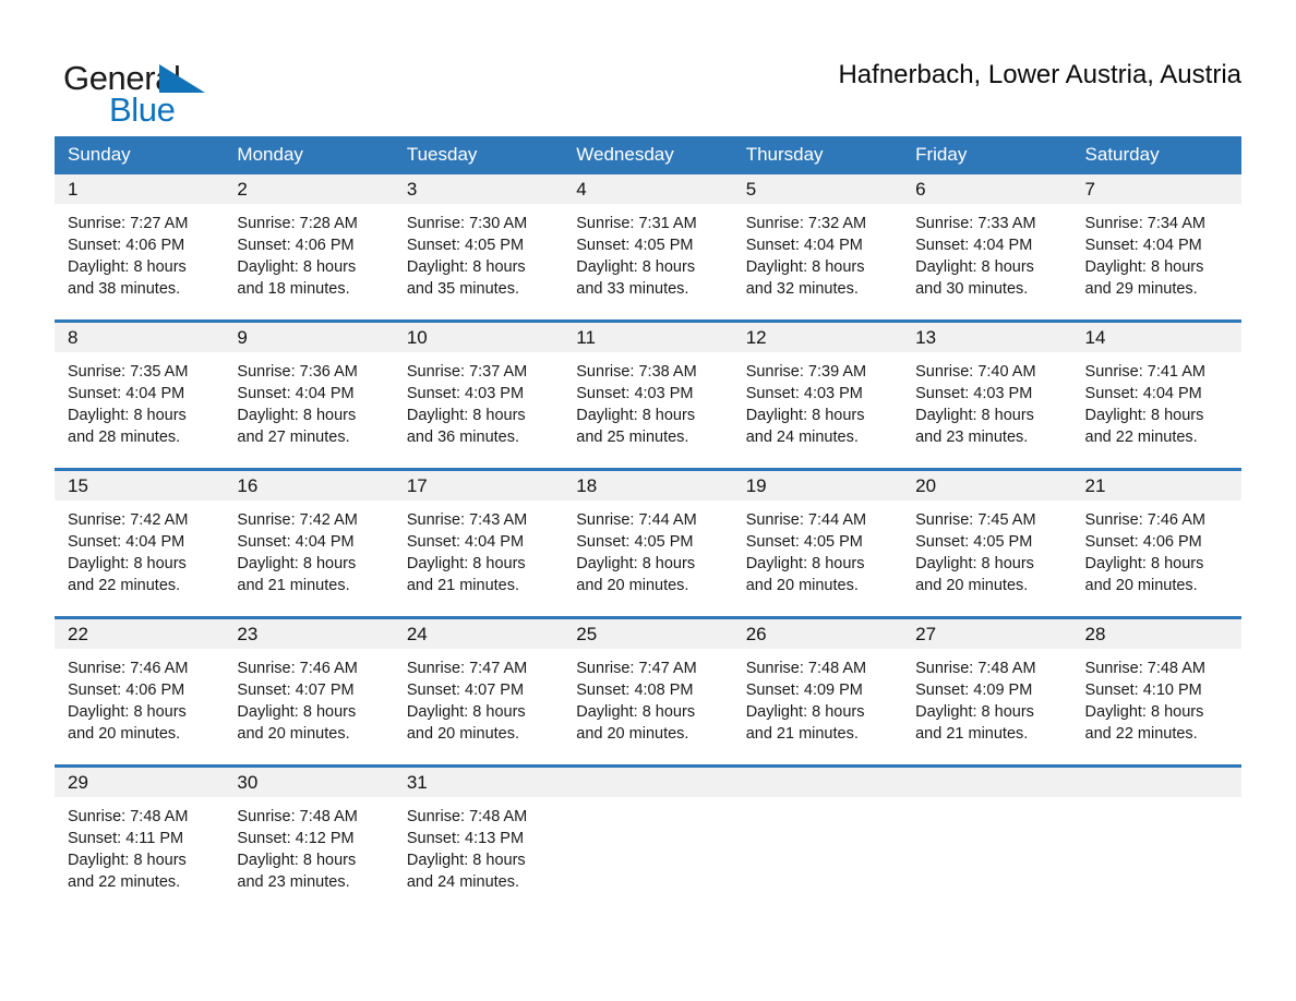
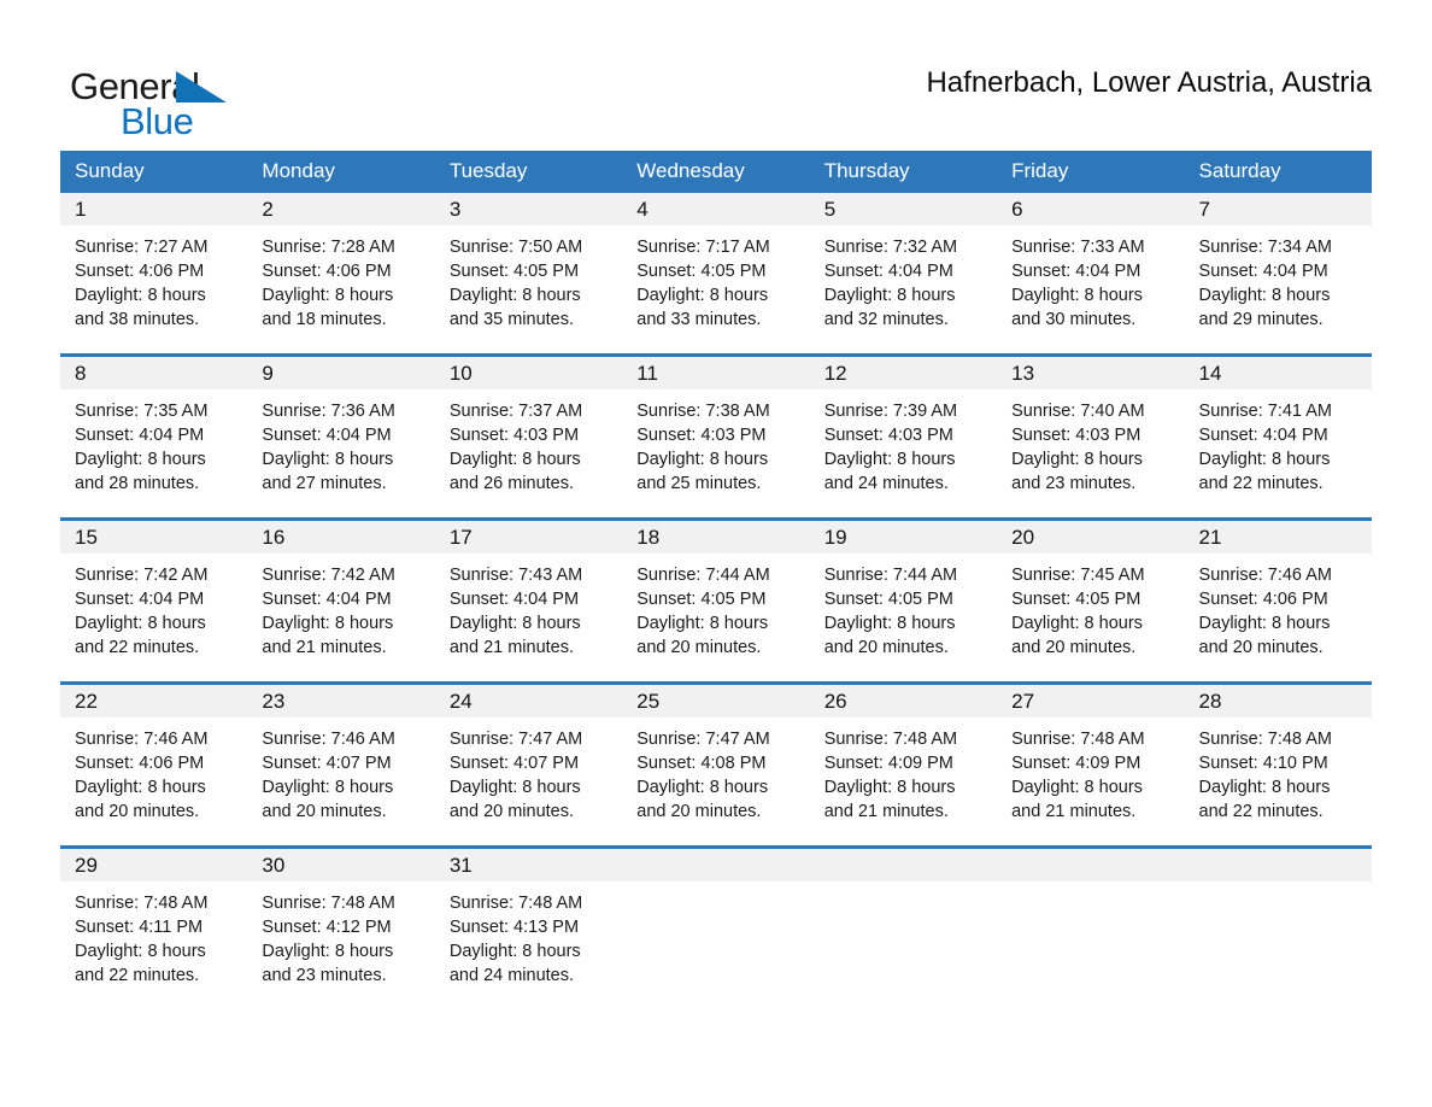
  General
  Blue
  Hafnerbach, Lower Austria, Austria
  Sunday
  Monday
  Tuesday
  Wednesday
  Thursday
  Friday
  Saturday
  1
  2
  3
  4
  5
  6
  7
  Sunrise: 7:27 AM
  Sunset: 4:06 PM
  Daylight: 8 hours
  and 38 minutes.
  Sunrise: 7:28 AM
  Sunset: 4:06 PM
  Daylight: 8 hours
  and 18 minutes.
- Sunrise: 7:30 AM
+ Sunrise: 7:50 AM
  Sunset: 4:05 PM
  Daylight: 8 hours
  and 35 minutes.
- Sunrise: 7:31 AM
+ Sunrise: 7:17 AM
  Sunset: 4:05 PM
  Daylight: 8 hours
  and 33 minutes.
  Sunrise: 7:32 AM
  Sunset: 4:04 PM
  Daylight: 8 hours
  and 32 minutes.
  Sunrise: 7:33 AM
  Sunset: 4:04 PM
  Daylight: 8 hours
  and 30 minutes.
  Sunrise: 7:34 AM
  Sunset: 4:04 PM
  Daylight: 8 hours
  and 29 minutes.
  8
  9
  10
  11
  12
  13
  14
  Sunrise: 7:35 AM
  Sunset: 4:04 PM
  Daylight: 8 hours
  and 28 minutes.
  Sunrise: 7:36 AM
  Sunset: 4:04 PM
  Daylight: 8 hours
  and 27 minutes.
  Sunrise: 7:37 AM
  Sunset: 4:03 PM
  Daylight: 8 hours
- and 36 minutes.
+ and 26 minutes.
  Sunrise: 7:38 AM
  Sunset: 4:03 PM
  Daylight: 8 hours
  and 25 minutes.
  Sunrise: 7:39 AM
  Sunset: 4:03 PM
  Daylight: 8 hours
  and 24 minutes.
  Sunrise: 7:40 AM
  Sunset: 4:03 PM
  Daylight: 8 hours
  and 23 minutes.
  Sunrise: 7:41 AM
  Sunset: 4:04 PM
  Daylight: 8 hours
  and 22 minutes.
  15
  16
  17
  18
  19
  20
  21
  Sunrise: 7:42 AM
  Sunset: 4:04 PM
  Daylight: 8 hours
  and 22 minutes.
  Sunrise: 7:42 AM
  Sunset: 4:04 PM
  Daylight: 8 hours
  and 21 minutes.
  Sunrise: 7:43 AM
  Sunset: 4:04 PM
  Daylight: 8 hours
  and 21 minutes.
  Sunrise: 7:44 AM
  Sunset: 4:05 PM
  Daylight: 8 hours
  and 20 minutes.
  Sunrise: 7:44 AM
  Sunset: 4:05 PM
  Daylight: 8 hours
  and 20 minutes.
  Sunrise: 7:45 AM
  Sunset: 4:05 PM
  Daylight: 8 hours
  and 20 minutes.
  Sunrise: 7:46 AM
  Sunset: 4:06 PM
  Daylight: 8 hours
  and 20 minutes.
  22
  23
  24
  25
  26
  27
  28
  Sunrise: 7:46 AM
  Sunset: 4:06 PM
  Daylight: 8 hours
  and 20 minutes.
  Sunrise: 7:46 AM
  Sunset: 4:07 PM
  Daylight: 8 hours
  and 20 minutes.
  Sunrise: 7:47 AM
  Sunset: 4:07 PM
  Daylight: 8 hours
  and 20 minutes.
  Sunrise: 7:47 AM
  Sunset: 4:08 PM
  Daylight: 8 hours
  and 20 minutes.
  Sunrise: 7:48 AM
  Sunset: 4:09 PM
  Daylight: 8 hours
  and 21 minutes.
  Sunrise: 7:48 AM
  Sunset: 4:09 PM
  Daylight: 8 hours
  and 21 minutes.
  Sunrise: 7:48 AM
  Sunset: 4:10 PM
  Daylight: 8 hours
  and 22 minutes.
  29
  30
  31
  Sunrise: 7:48 AM
  Sunset: 4:11 PM
  Daylight: 8 hours
  and 22 minutes.
  Sunrise: 7:48 AM
  Sunset: 4:12 PM
  Daylight: 8 hours
  and 23 minutes.
  Sunrise: 7:48 AM
  Sunset: 4:13 PM
  Daylight: 8 hours
  and 24 minutes.
